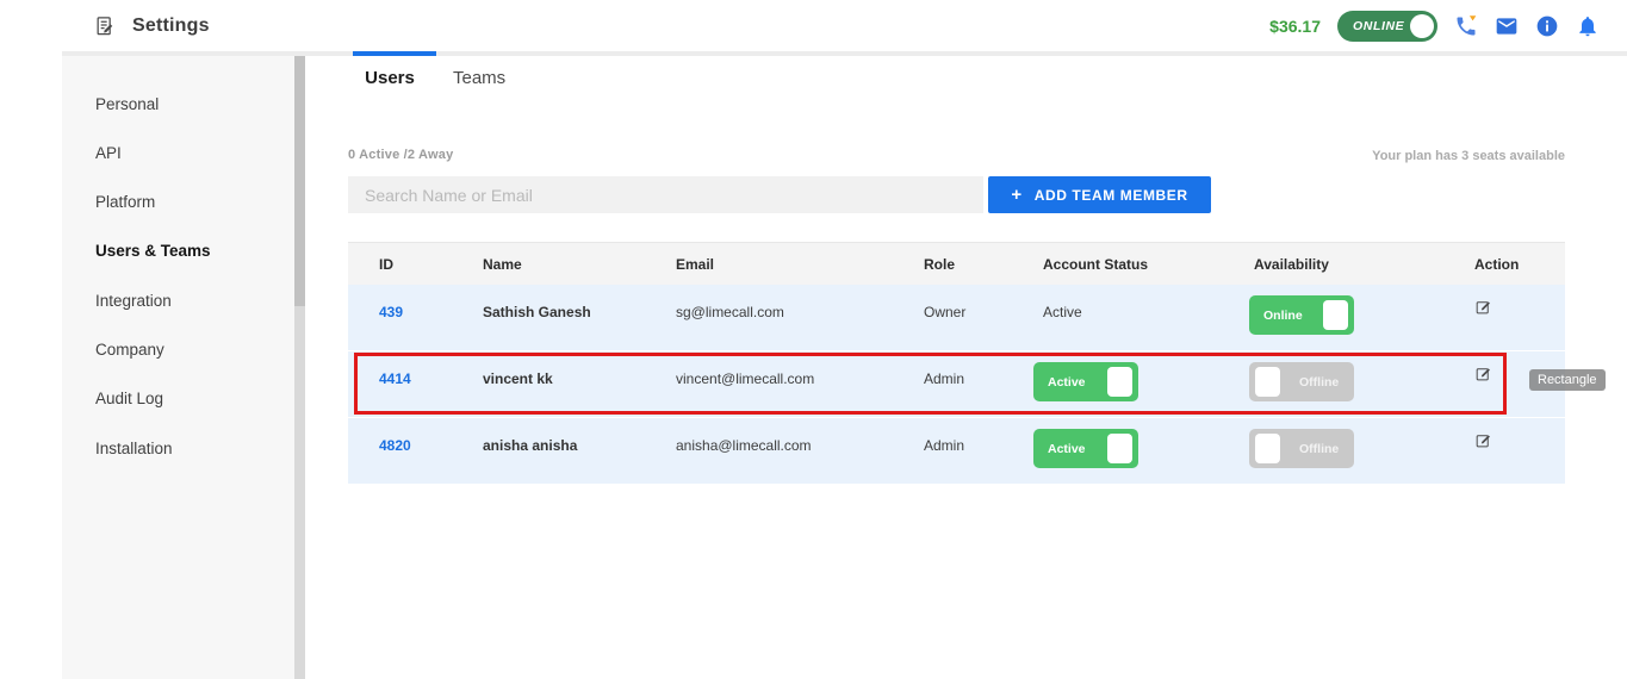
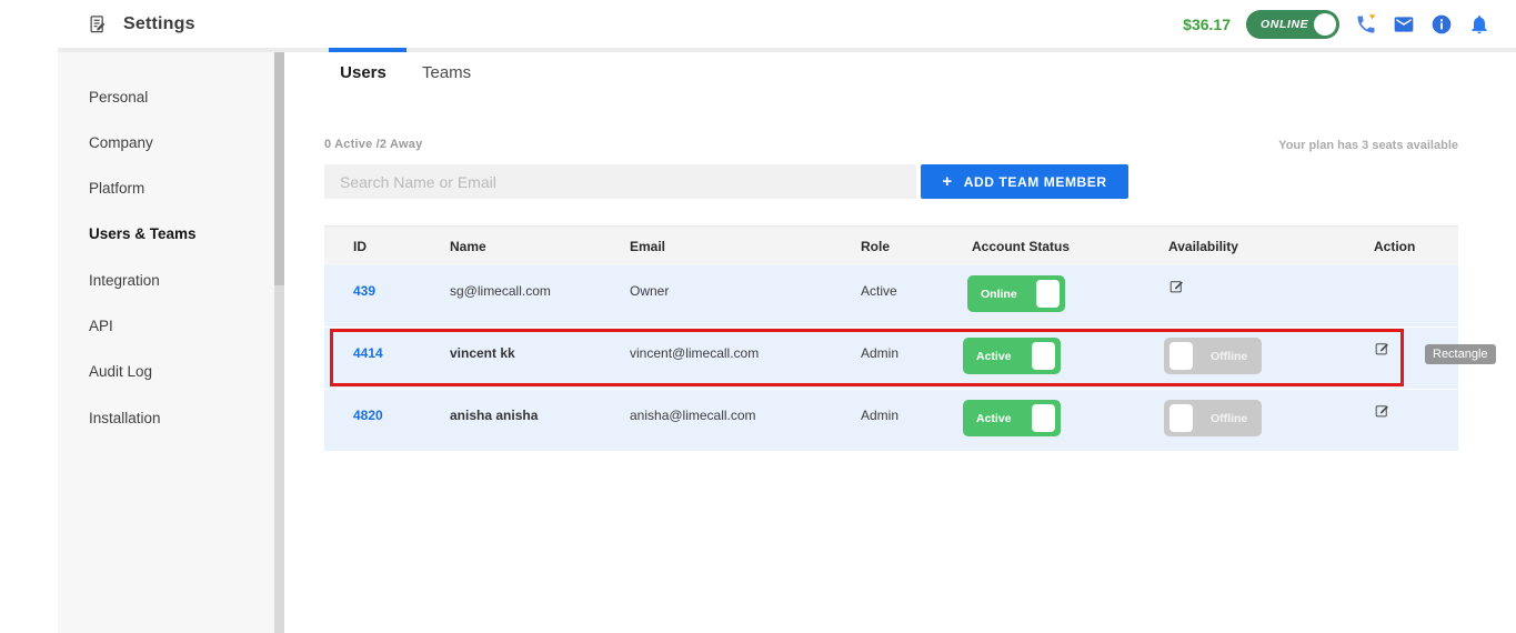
  Settings
  $36.17
  ONLINE
  Personal
- API
+ Company
  Platform
  Users & Teams
  Integration
- Company
+ API
  Audit Log
  Installation
  Users
  Teams
  0 Active /2 Away
  Your plan has 3 seats available
  Search Name or Email
  +
  ADD TEAM MEMBER
  ID
  Name
  Email
  Role
  Account Status
  Availability
  Action
  439
- Sathish Ganesh
  sg@limecall.com
  Owner
  Active
  Online
  4414
  vincent kk
  vincent@limecall.com
  Admin
  Active
  Offline
  4820
  anisha anisha
  anisha@limecall.com
  Admin
  Active
  Offline
  Rectangle
